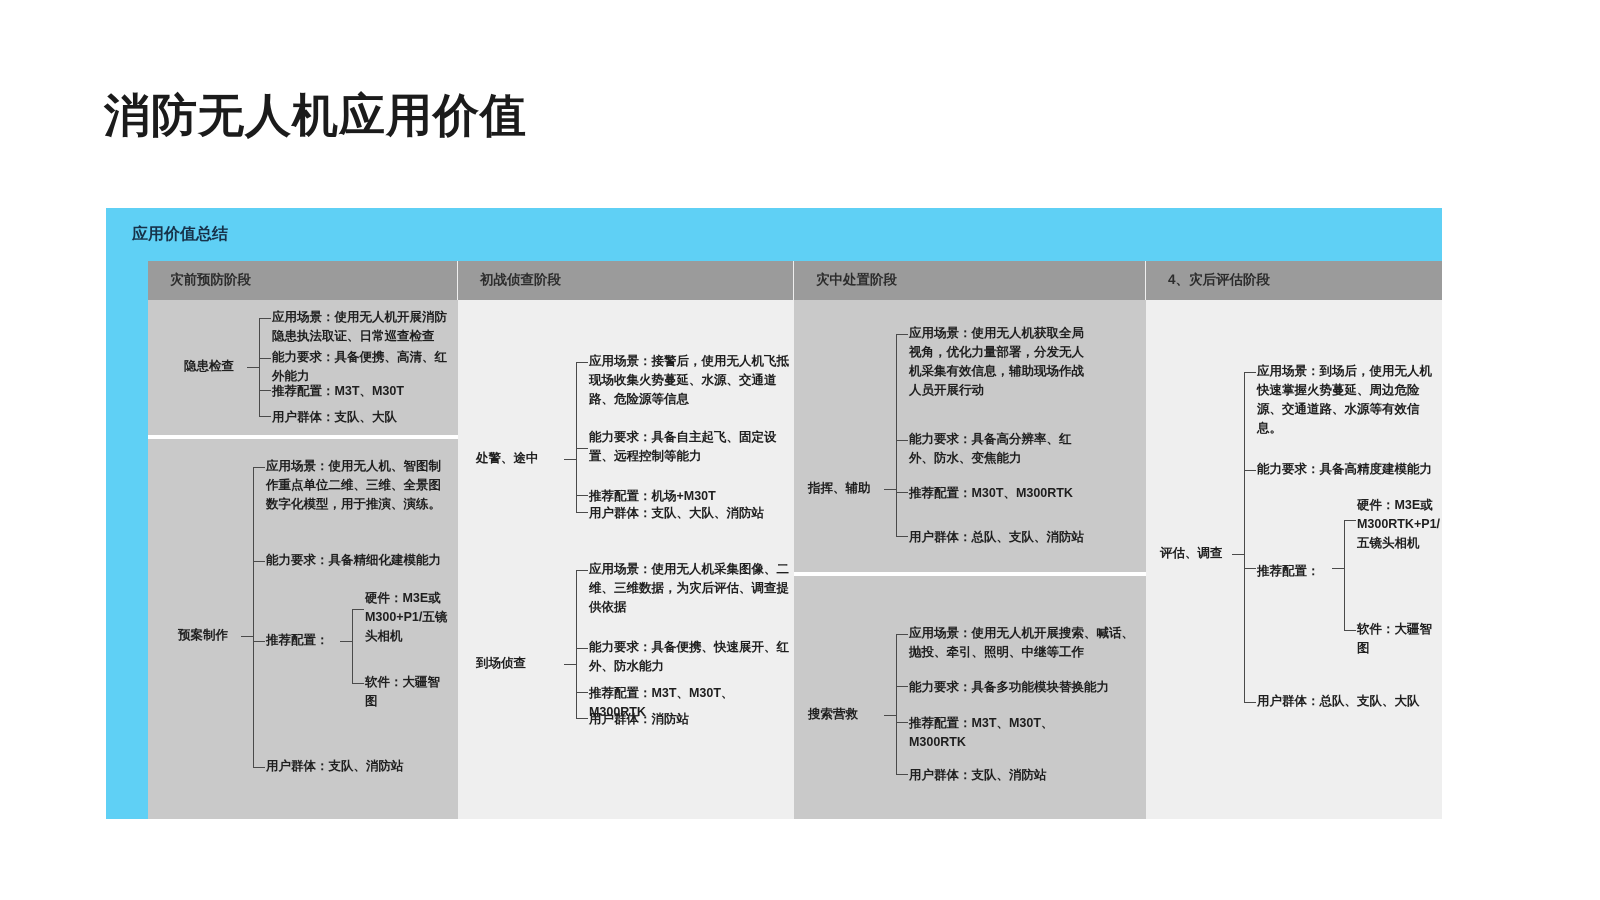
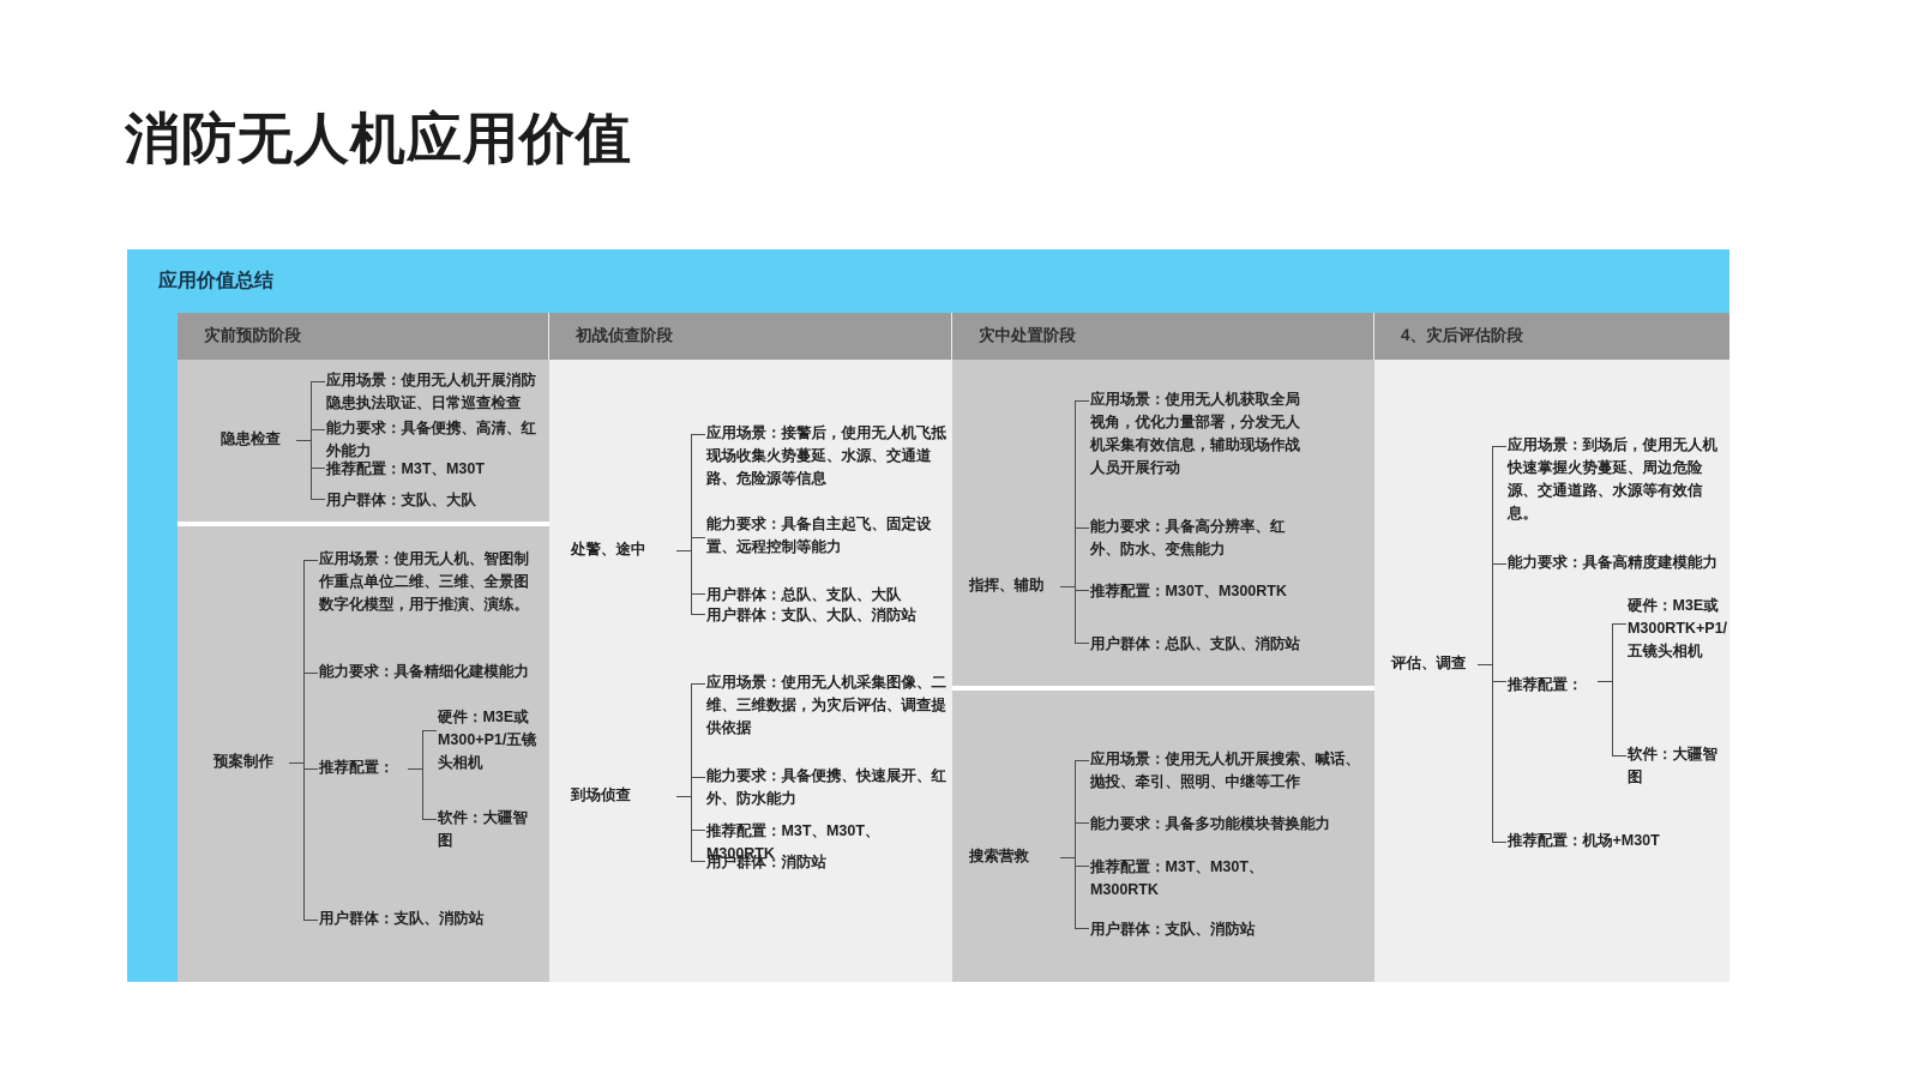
  消防无人机应用价值
  应用价值总结
  灾前预防阶段
  隐患检查
  应用场景：使用无人机开展消防隐患执法取证、日常巡查检查
  能力要求：具备便携、高清、红外能力
  推荐配置：M3T、M30T
  用户群体：支队、大队
  预案制作
  应用场景：使用无人机、智图制作重点单位二维、三维、全景图数字化模型，用于推演、演练。
  能力要求：具备精细化建模能力
  推荐配置：
  用户群体：支队、消防站
  硬件：M3E或M300+P1/五镜头相机
  软件：大疆智图
  初战侦查阶段
  处警、途中
  应用场景：接警后，使用无人机飞抵现场收集火势蔓延、水源、交通道路、危险源等信息
  能力要求：具备自主起飞、固定设置、远程控制等能力
- 推荐配置：机场+M30T
+ 用户群体：总队、支队、大队
  用户群体：支队、大队、消防站
  到场侦查
  应用场景：使用无人机采集图像、二维、三维数据，为灾后评估、调查提供依据
  能力要求：具备便携、快速展开、红外、防水能力
  推荐配置：M3T、M30T、M300RTK
  用户群体：消防站
  灾中处置阶段
  指挥、辅助
  应用场景：使用无人机获取全局视角，优化力量部署，分发无人机采集有效信息，辅助现场作战人员开展行动
  能力要求：具备高分辨率、红外、防水、变焦能力
  推荐配置：M30T、M300RTK
  用户群体：总队、支队、消防站
  搜索营救
  应用场景：使用无人机开展搜索、喊话、抛投、牵引、照明、中继等工作
  能力要求：具备多功能模块替换能力
  推荐配置：M3T、M30T、M300RTK
  用户群体：支队、消防站
  4、灾后评估阶段
  评估、调查
  应用场景：到场后，使用无人机快速掌握火势蔓延、周边危险源、交通道路、水源等有效信息。
  能力要求：具备高精度建模能力
  推荐配置：
- 用户群体：总队、支队、大队
+ 推荐配置：机场+M30T
  硬件：M3E或M300RTK+P1/五镜头相机
  软件：大疆智图
